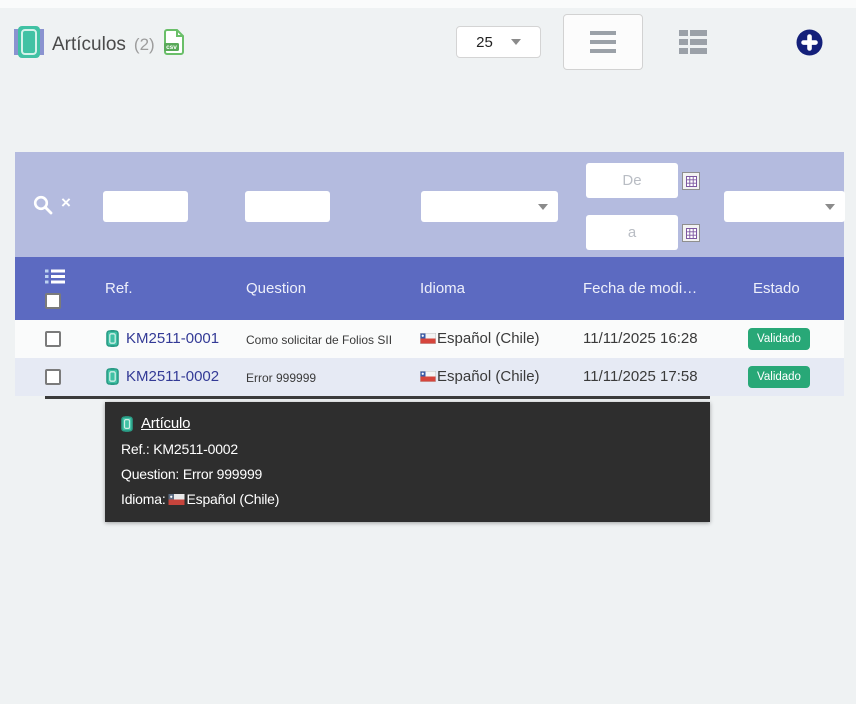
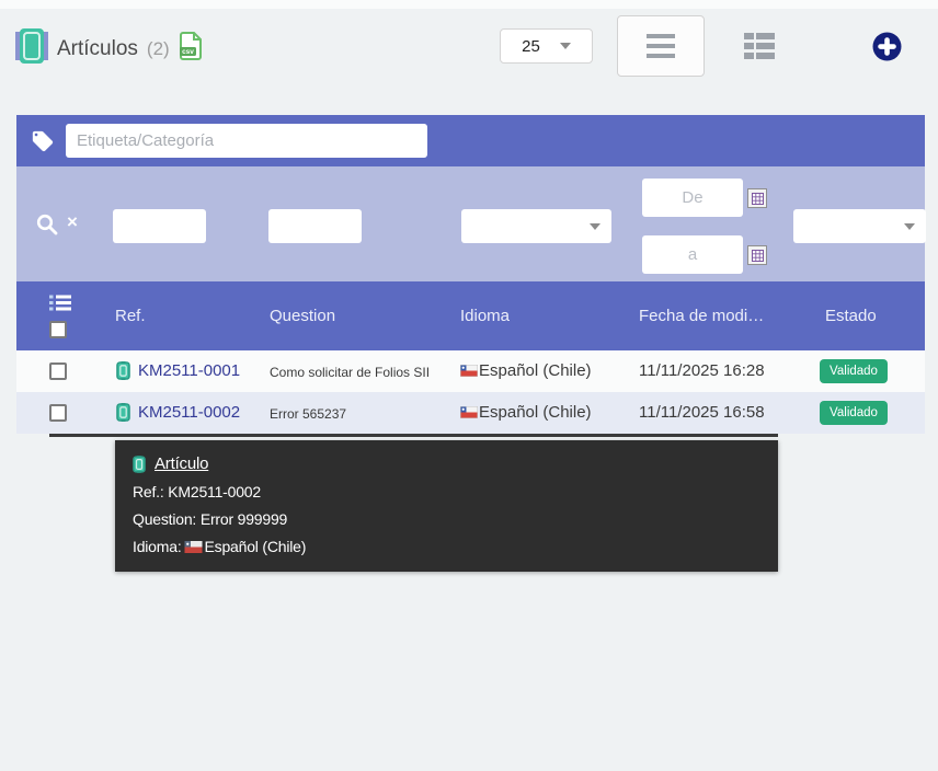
  Artículos
  (2)
  25
+ Etiqueta/Categoría
  ×
  De
  a
  Ref.
  Question
  Idioma
  Fecha de modi…
  Estado
  KM2511-0001
  Como solicitar de Folios SII
  Español (Chile)
  11/11/2025 16:28
  Validado
  KM2511-0002
- Error 999999
+ Error 565237
  Español (Chile)
- 11/11/2025 17:58
+ 11/11/2025 16:58
  Validado
  Artículo
  Ref.: KM2511-0002
  Question: Error 999999
  Idioma:
  Español (Chile)
